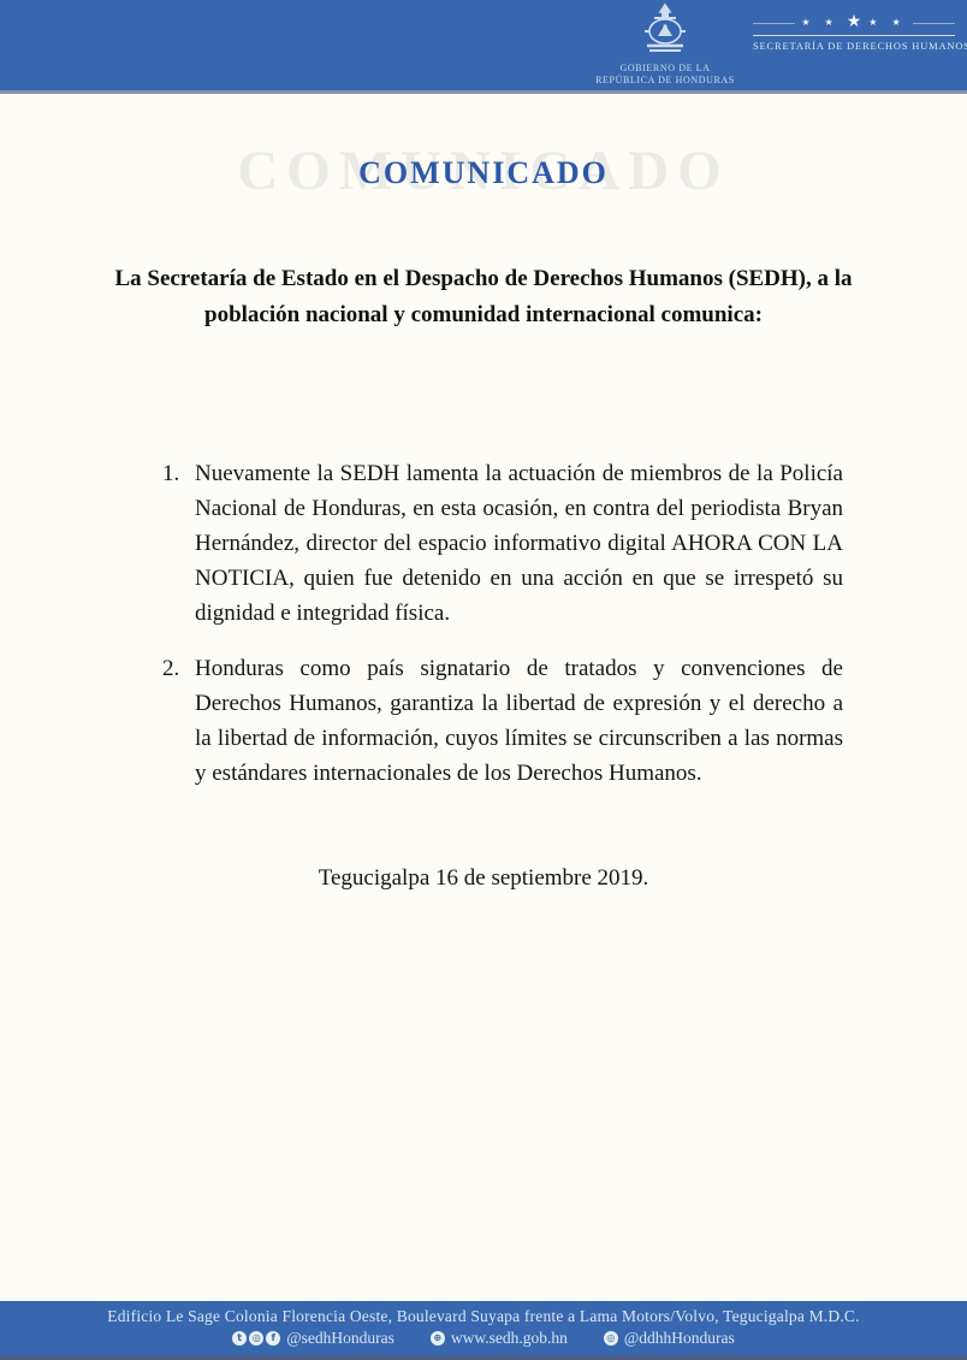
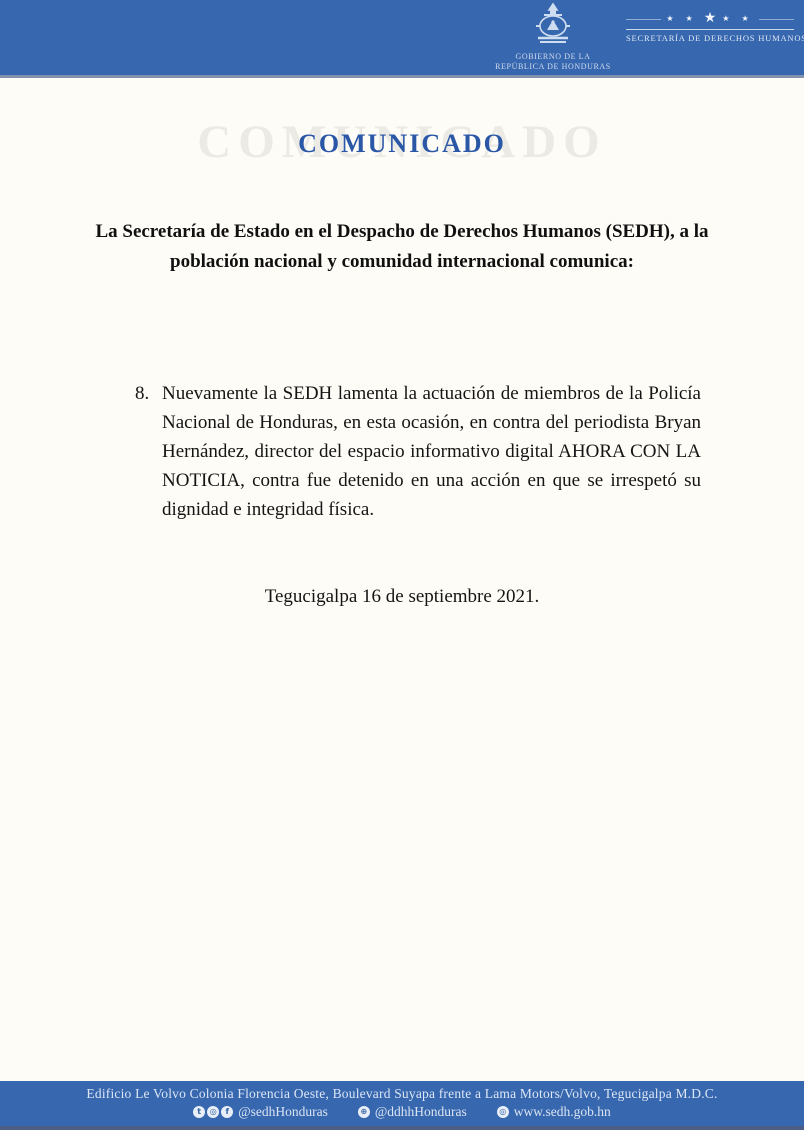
  GOBIERNO DE LA
  REPÚBLICA DE HONDURAS
  ★ ★
  ★
  ★ ★
  SECRETARÍA DE DERECHOS HUMANO
  COMUNICADO
  COMUNICADO
  La Secretaría de Estado en el Despacho de Derechos Humanos (SEDH), a la población nacional y comunidad internacional comunica:
- 1.
+ 8.
- Nuevamente la SEDH lamenta la actuación de miembros de la Policía Nacional de Honduras, en esta ocasión, en contra del periodista Bryan Hernández, director del espacio informativo digital AHORA CON LA NOTICIA, quien fue detenido en una acción en que se irrespetó su dignidad e integridad física.
+ Nuevamente la SEDH lamenta la actuación de miembros de la Policía Nacional de Honduras, en esta ocasión, en contra del periodista Bryan Hernández, director del espacio informativo digital AHORA CON LA NOTICIA, contra fue detenido en una acción en que se irrespetó su dignidad e integridad física.
- 2.
- Honduras como país signatario de tratados y convenciones de Derechos Humanos, garantiza la libertad de expresión y el derecho a la libertad de información, cuyos límites se circunscriben a las normas y estándares internacionales de los Derechos Humanos.
- Tegucigalpa 16 de septiembre 2019.
+ Tegucigalpa 16 de septiembre 2021.
- Edificio Le Sage Colonia Florencia Oeste, Boulevard Suyapa frente a Lama Motors/Volvo, Tegucigalpa M.D.C.
+ Edificio Le Volvo Colonia Florencia Oeste, Boulevard Suyapa frente a Lama Motors/Volvo, Tegucigalpa M.D.C.
  t
  ◎
  f
  @sedhHonduras
  ⊕
- www.sedh.gob.hn
+ @ddhhHonduras
  ◎
- @ddhhHonduras
+ www.sedh.gob.hn
